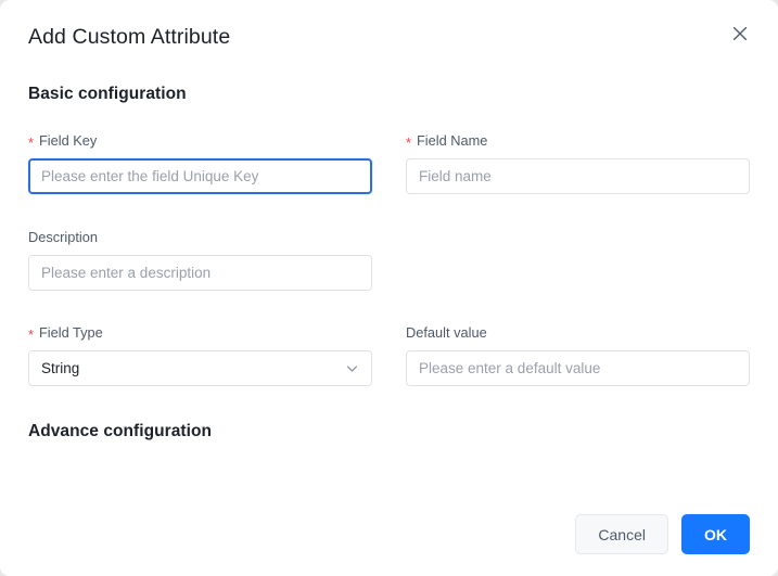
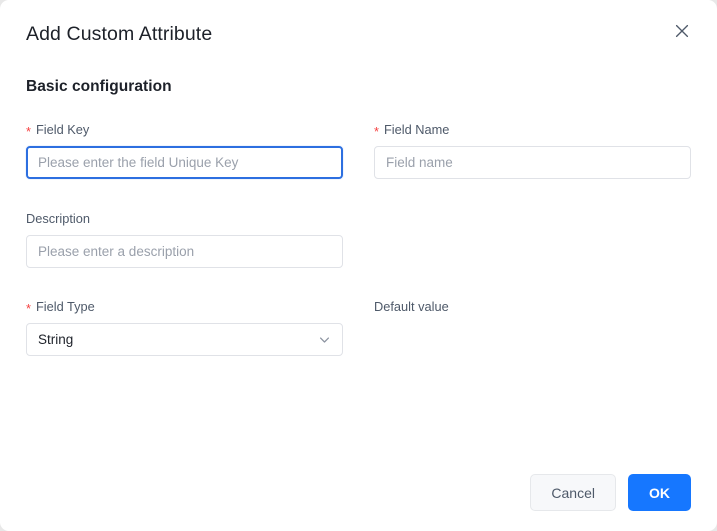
  Add Custom Attribute
  Basic configuration
  * Field Key
  Please enter the field Unique Key
  * Field Name
  Field name
  Description
  Please enter a description
  * Field Type
  String
  Default value
- Please enter a default value
- Advance configuration
  Cancel
  OK
